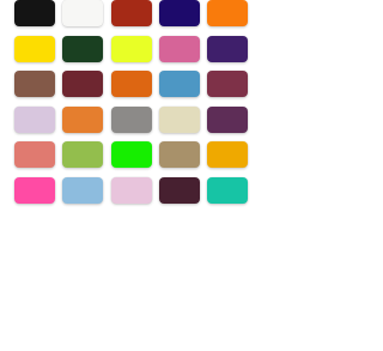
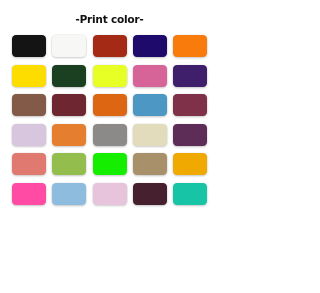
+ -Print color-
